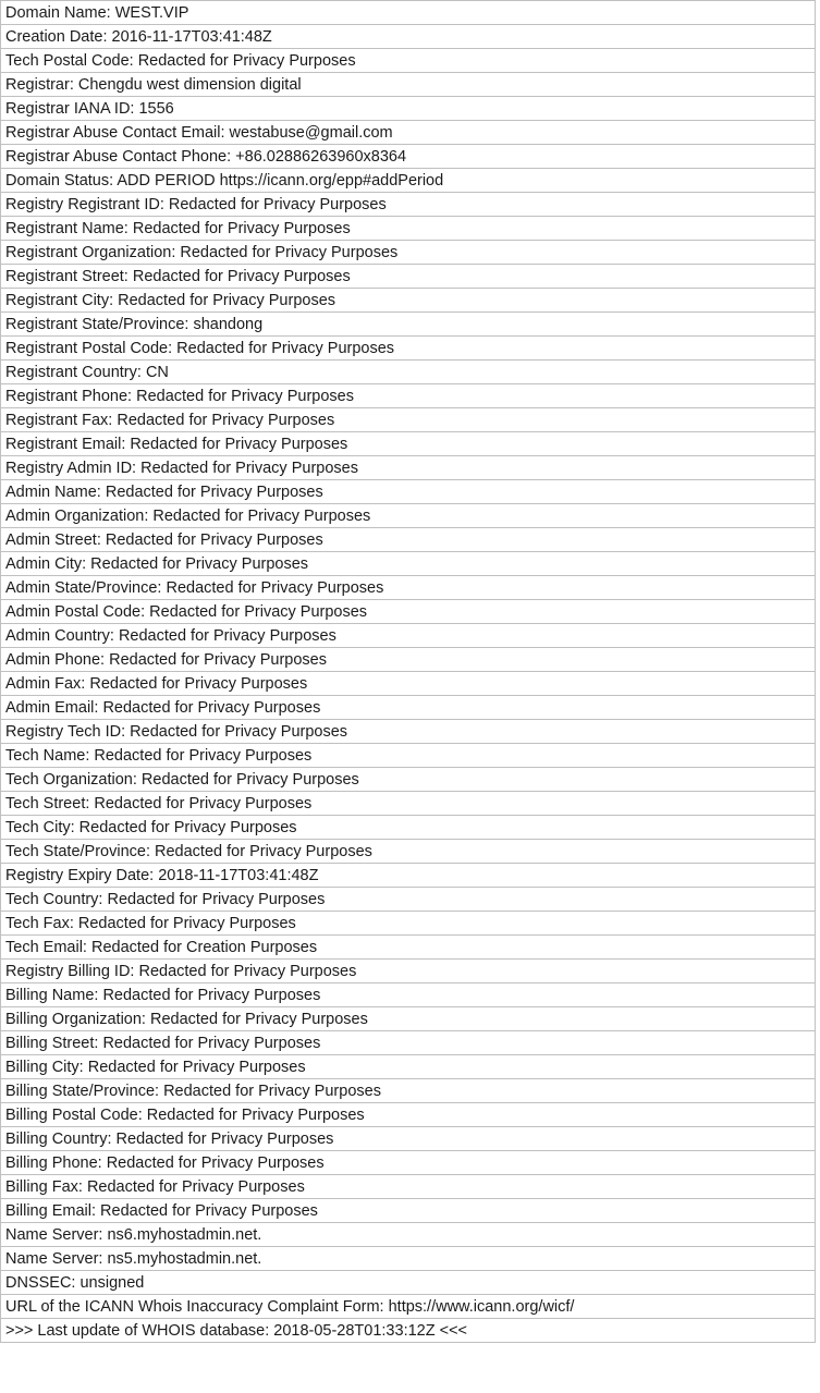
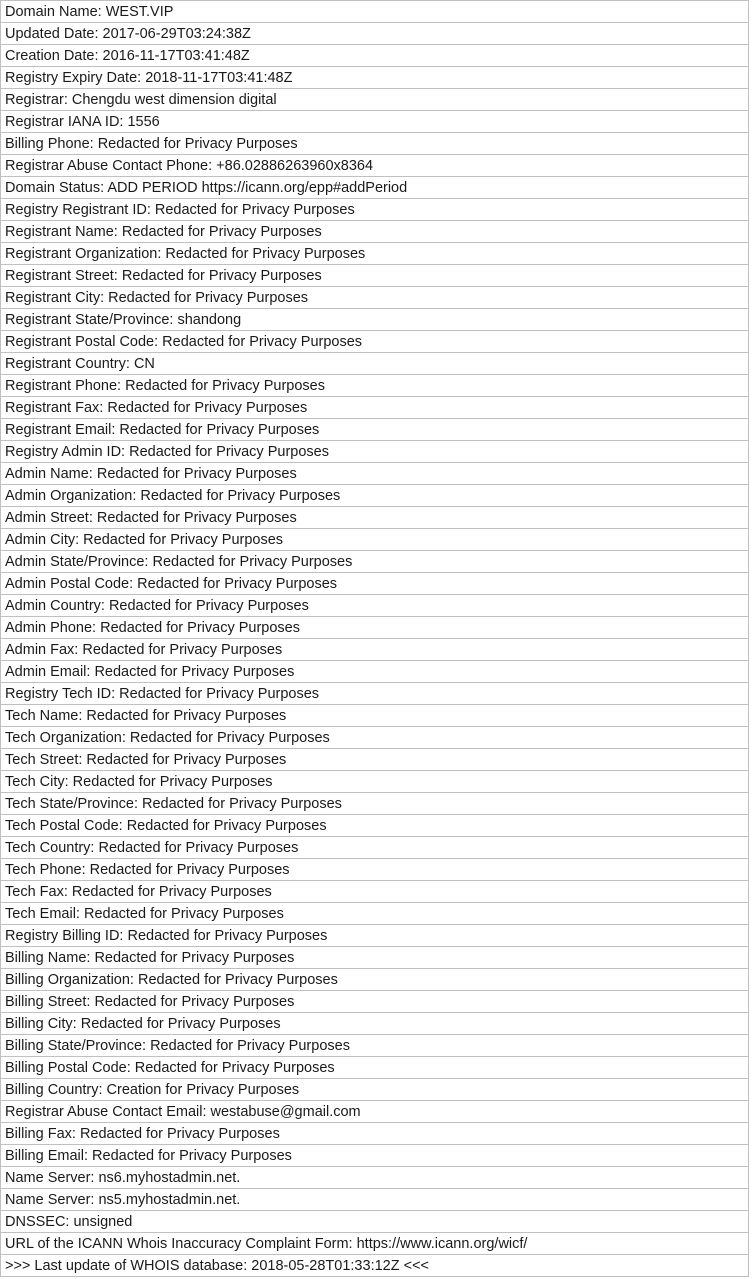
  Domain Name: WEST.VIP
+ Updated Date: 2017-06-29T03:24:38Z
  Creation Date: 2016-11-17T03:41:48Z
- Tech Postal Code: Redacted for Privacy Purposes
+ Registry Expiry Date: 2018-11-17T03:41:48Z
  Registrar: Chengdu west dimension digital
  Registrar IANA ID: 1556
- Registrar Abuse Contact Email: westabuse@gmail.com
+ Billing Phone: Redacted for Privacy Purposes
  Registrar Abuse Contact Phone: +86.02886263960x8364
  Domain Status: ADD PERIOD https://icann.org/epp#addPeriod
  Registry Registrant ID: Redacted for Privacy Purposes
  Registrant Name: Redacted for Privacy Purposes
  Registrant Organization: Redacted for Privacy Purposes
  Registrant Street: Redacted for Privacy Purposes
  Registrant City: Redacted for Privacy Purposes
  Registrant State/Province: shandong
  Registrant Postal Code: Redacted for Privacy Purposes
  Registrant Country: CN
  Registrant Phone: Redacted for Privacy Purposes
  Registrant Fax: Redacted for Privacy Purposes
  Registrant Email: Redacted for Privacy Purposes
  Registry Admin ID: Redacted for Privacy Purposes
  Admin Name: Redacted for Privacy Purposes
  Admin Organization: Redacted for Privacy Purposes
  Admin Street: Redacted for Privacy Purposes
  Admin City: Redacted for Privacy Purposes
  Admin State/Province: Redacted for Privacy Purposes
  Admin Postal Code: Redacted for Privacy Purposes
  Admin Country: Redacted for Privacy Purposes
  Admin Phone: Redacted for Privacy Purposes
  Admin Fax: Redacted for Privacy Purposes
  Admin Email: Redacted for Privacy Purposes
  Registry Tech ID: Redacted for Privacy Purposes
  Tech Name: Redacted for Privacy Purposes
  Tech Organization: Redacted for Privacy Purposes
  Tech Street: Redacted for Privacy Purposes
  Tech City: Redacted for Privacy Purposes
  Tech State/Province: Redacted for Privacy Purposes
- Registry Expiry Date: 2018-11-17T03:41:48Z
+ Tech Postal Code: Redacted for Privacy Purposes
  Tech Country: Redacted for Privacy Purposes
+ Tech Phone: Redacted for Privacy Purposes
  Tech Fax: Redacted for Privacy Purposes
- Tech Email: Redacted for Creation Purposes
+ Tech Email: Redacted for Privacy Purposes
  Registry Billing ID: Redacted for Privacy Purposes
  Billing Name: Redacted for Privacy Purposes
  Billing Organization: Redacted for Privacy Purposes
  Billing Street: Redacted for Privacy Purposes
  Billing City: Redacted for Privacy Purposes
  Billing State/Province: Redacted for Privacy Purposes
  Billing Postal Code: Redacted for Privacy Purposes
- Billing Country: Redacted for Privacy Purposes
+ Billing Country: Creation for Privacy Purposes
- Billing Phone: Redacted for Privacy Purposes
+ Registrar Abuse Contact Email: westabuse@gmail.com
  Billing Fax: Redacted for Privacy Purposes
  Billing Email: Redacted for Privacy Purposes
  Name Server: ns6.myhostadmin.net.
  Name Server: ns5.myhostadmin.net.
  DNSSEC: unsigned
  URL of the ICANN Whois Inaccuracy Complaint Form: https://www.icann.org/wicf/
  >>> Last update of WHOIS database: 2018-05-28T01:33:12Z <<<
